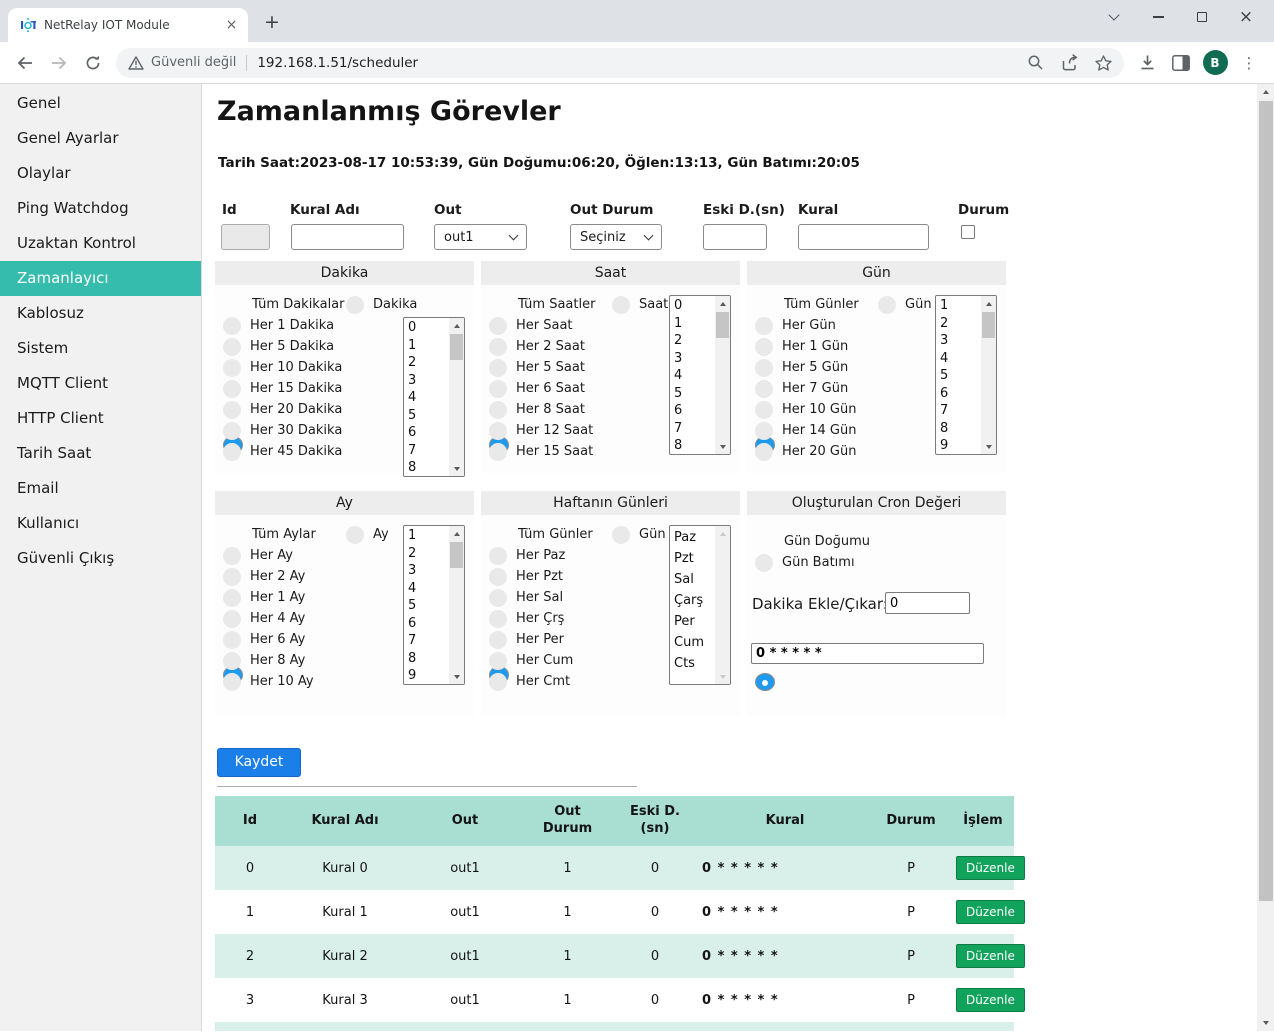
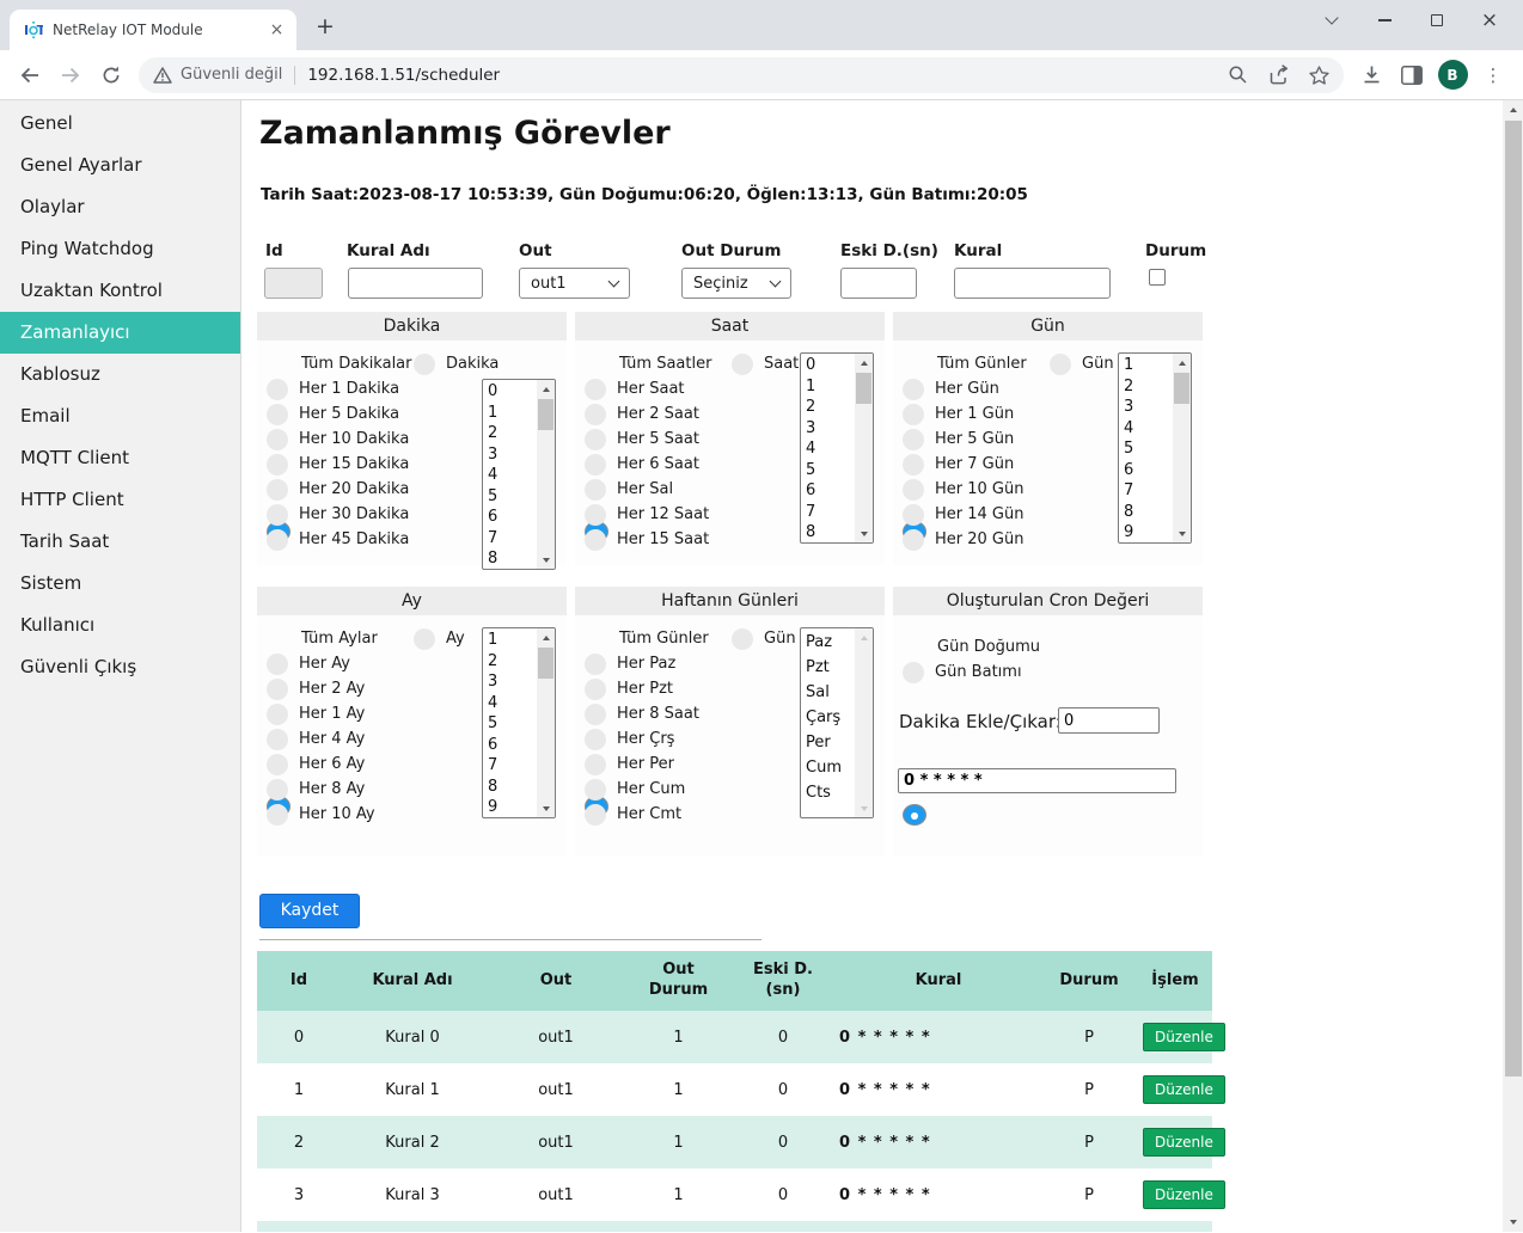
  I
  T
  NetRelay IOT Module
  ×
  +
  ×
  Güvenli değil
  192.168.1.51/scheduler
  B
  ⋮
  Genel
  Genel Ayarlar
  Olaylar
  Ping Watchdog
  Uzaktan Kontrol
  Zamanlayıcı
  Kablosuz
- Sistem
+ Email
  MQTT Client
  HTTP Client
  Tarih Saat
- Email
+ Sistem
  Kullanıcı
  Güvenli Çıkış
  Zamanlanmış Görevler
  Tarih Saat:2023-08-17 10:53:39, Gün Doğumu:06:20, Öğlen:13:13, Gün Batımı:20:05
  Id
  Kural Adı
  Out
  Out Durum
  Eski D.(sn)
  Kural
  Durum
  out1
  Seçiniz
  Dakika
  Tüm Dakikalar
  Her 1 Dakika
  Her 5 Dakika
  Her 10 Dakika
  Her 15 Dakika
  Her 20 Dakika
  Her 30 Dakika
  Her 45 Dakika
  Dakika
  0
  1
  2
  3
  4
  5
  6
  7
  8
  Saat
  Tüm Saatler
  Her Saat
  Her 2 Saat
  Her 5 Saat
  Her 6 Saat
- Her 8 Saat
+ Her Sal
  Her 12 Saat
  Her 15 Saat
  Saat
  0
  1
  2
  3
  4
  5
  6
  7
  8
  Gün
  Tüm Günler
  Her Gün
  Her 1 Gün
  Her 5 Gün
  Her 7 Gün
  Her 10 Gün
  Her 14 Gün
  Her 20 Gün
  Gün
  1
  2
  3
  4
  5
  6
  7
  8
  9
  Ay
  Tüm Aylar
  Her Ay
  Her 2 Ay
  Her 1 Ay
  Her 4 Ay
  Her 6 Ay
  Her 8 Ay
  Her 10 Ay
  Ay
  1
  2
  3
  4
  5
  6
  7
  8
  9
  Haftanın Günleri
  Tüm Günler
  Her Paz
  Her Pzt
- Her Sal
+ Her 8 Saat
  Her Çrş
  Her Per
  Her Cum
  Her Cmt
  Gün
  Paz
  Pzt
  Sal
  Çarş
  Per
  Cum
  Cts
  Oluşturulan Cron Değeri
  Gün Doğumu
  Gün Batımı
  Dakika Ekle/Çıkar
  0
  0 * * * * *
  Kaydet
  Id	Kural Adı	Out	Out Durum	Eski D. (sn)	Kural	Durum	İşlem
  0	Kural 0	out1	1	0	0 * * * * *	P	Düzenle
  1	Kural 1	out1	1	0	0 * * * * *	P	Düzenle
  2	Kural 2	out1	1	0	0 * * * * *	P	Düzenle
  3	Kural 3	out1	1	0	0 * * * * *	P	Düzenle
